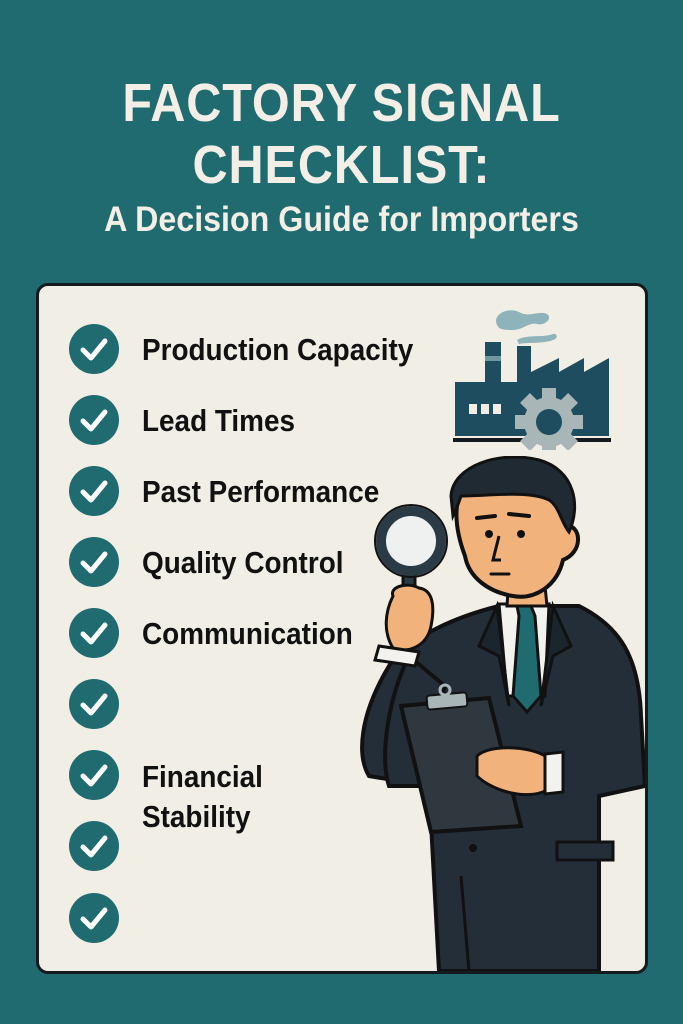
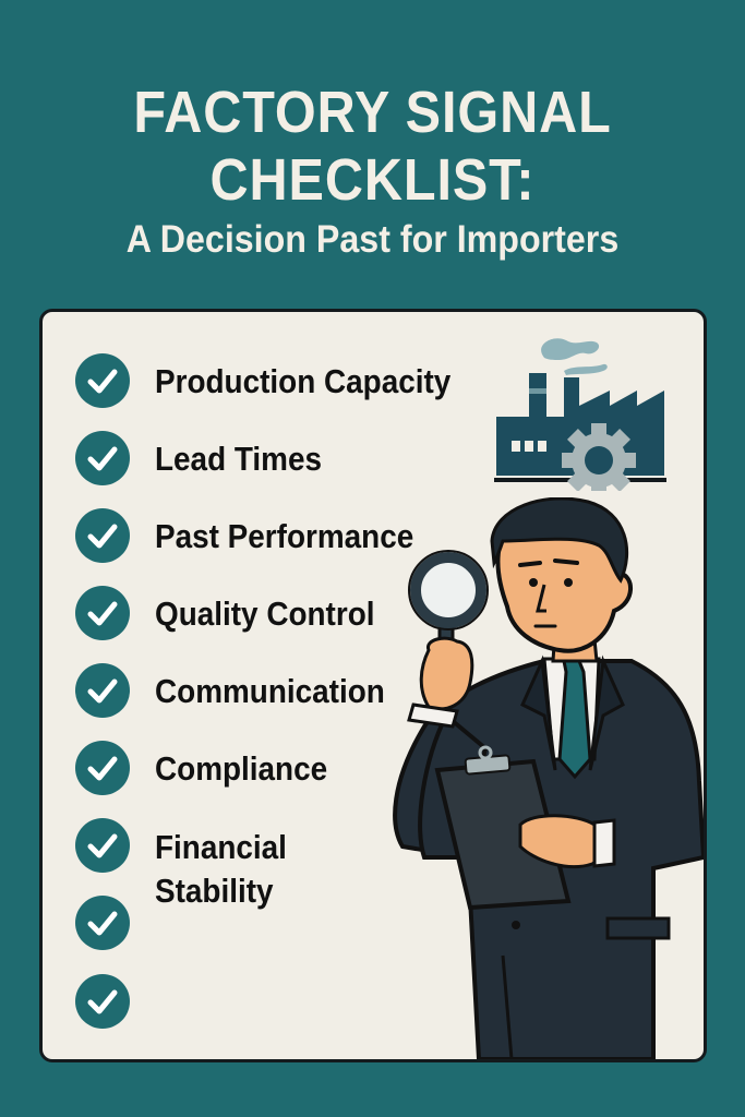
  FACTORY SIGNAL
  CHECKLIST:
- A Decision Guide for Importers
+ A Decision Past for Importers
  Production Capacity
  Lead Times
  Past Performance
  Quality Control
  Communication
+ Compliance
  Financial
  Stability
